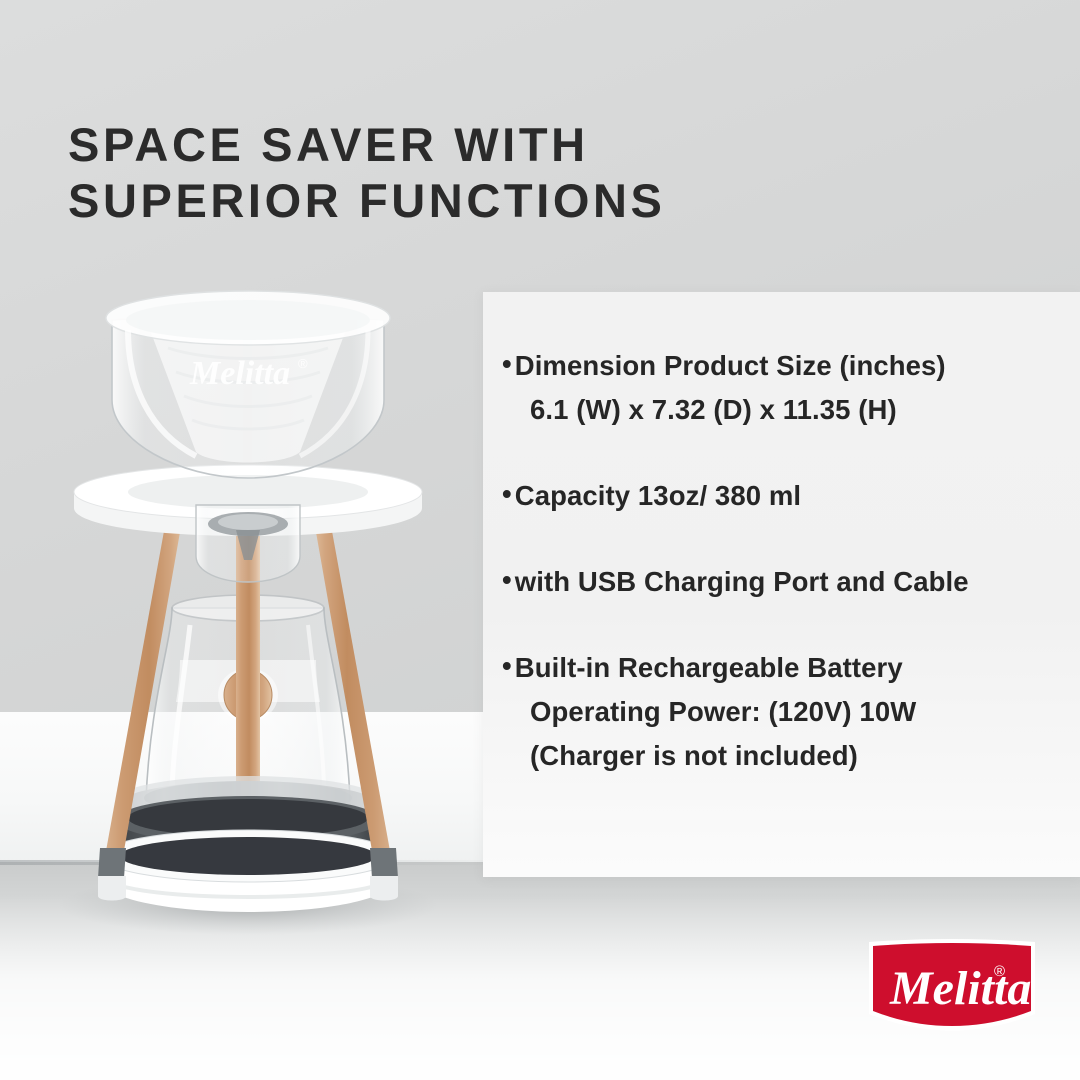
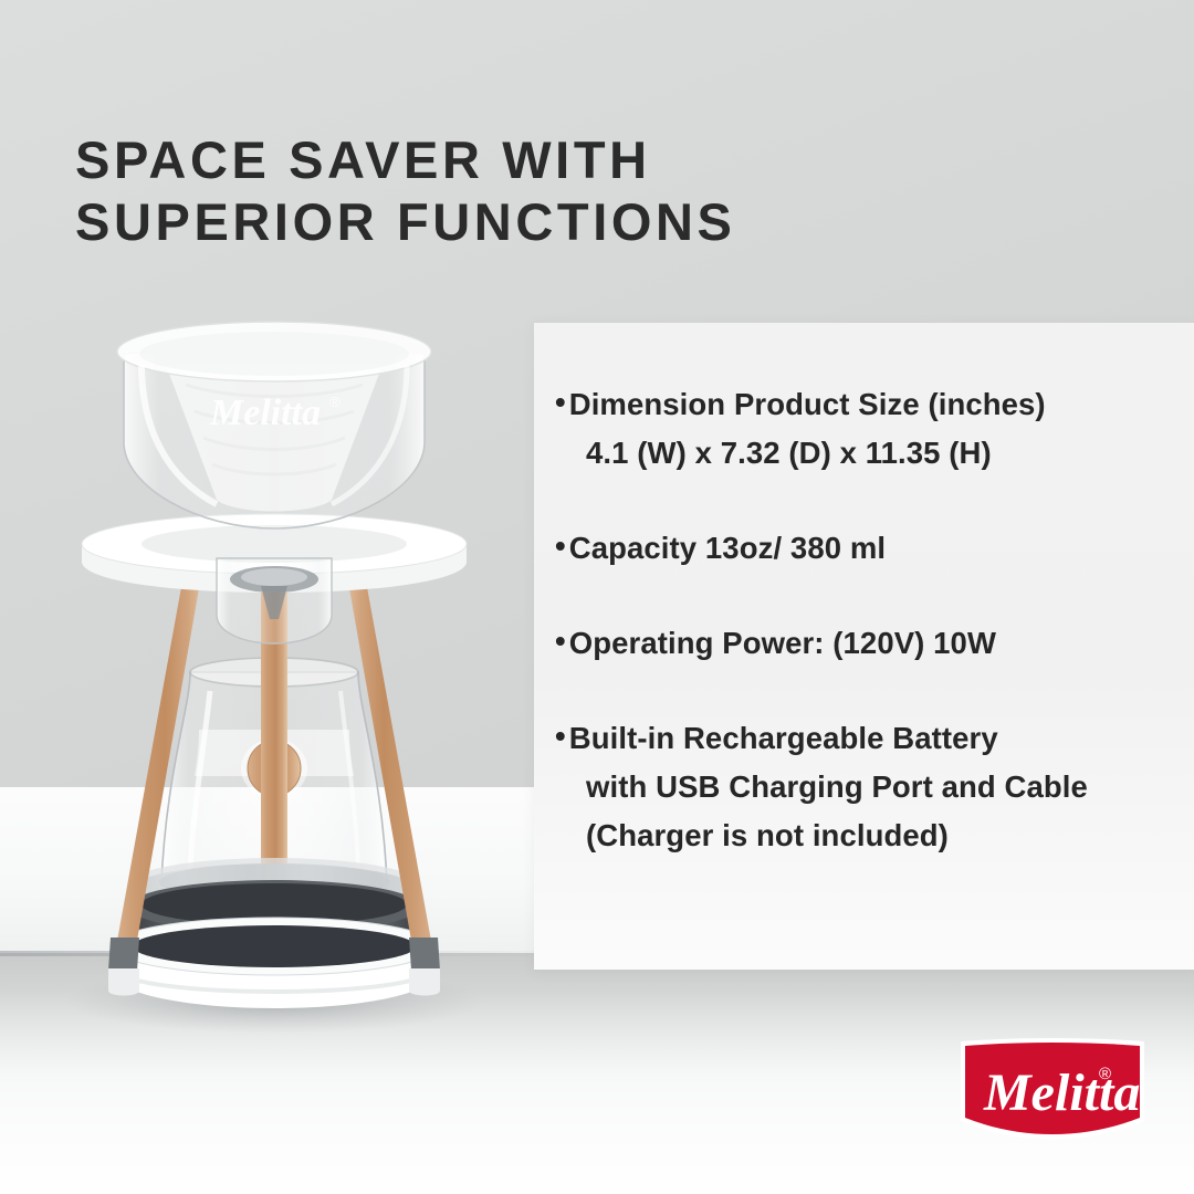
  SPACE SAVER WITH
  SUPERIOR FUNCTIONS
  •Dimension Product Size (inches)
- 6.1 (W) x 7.32 (D) x 11.35 (H)
+ 4.1 (W) x 7.32 (D) x 11.35 (H)
  •Capacity 13oz/ 380 ml
- •with USB Charging Port and Cable
+ •Operating Power: (120V) 10W
  •Built-in Rechargeable Battery
- Operating Power: (120V) 10W
+ with USB Charging Port and Cable
  (Charger is not included)
  Melitta
  ®
